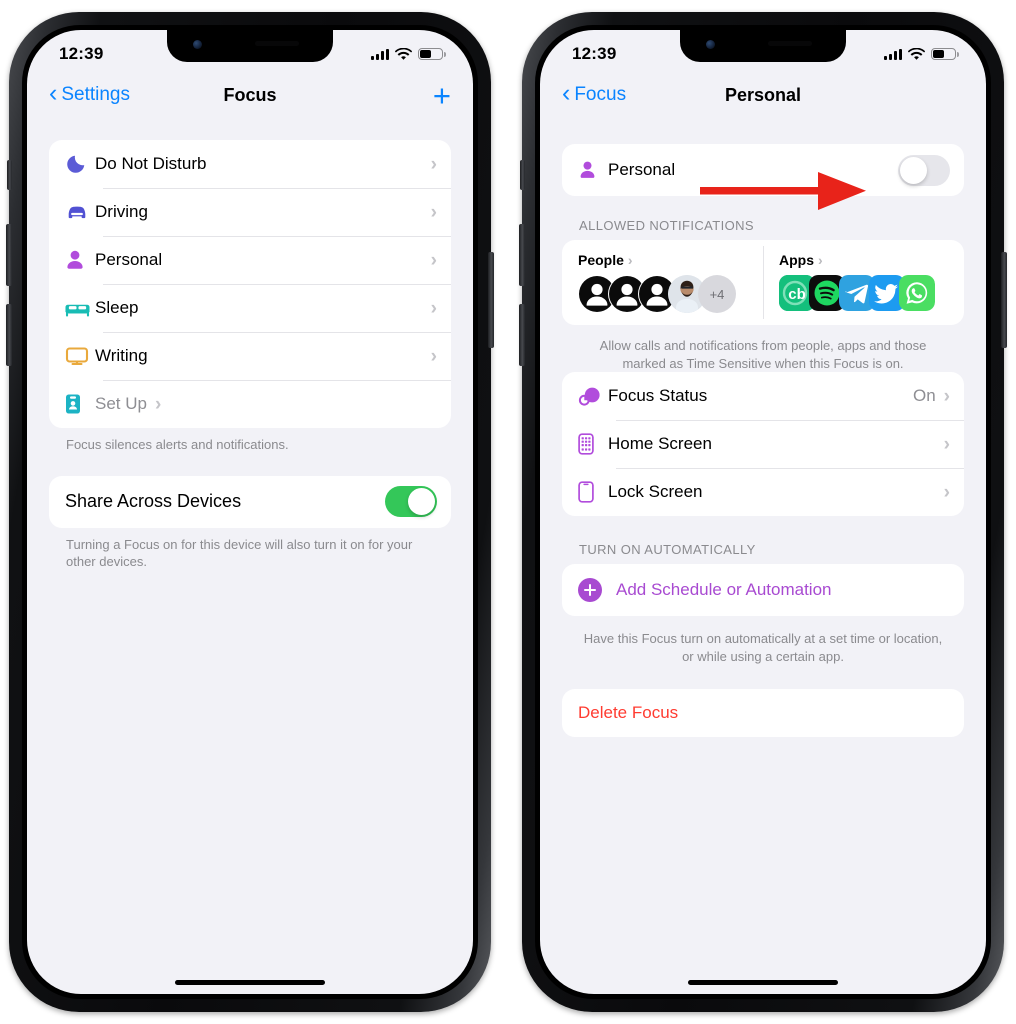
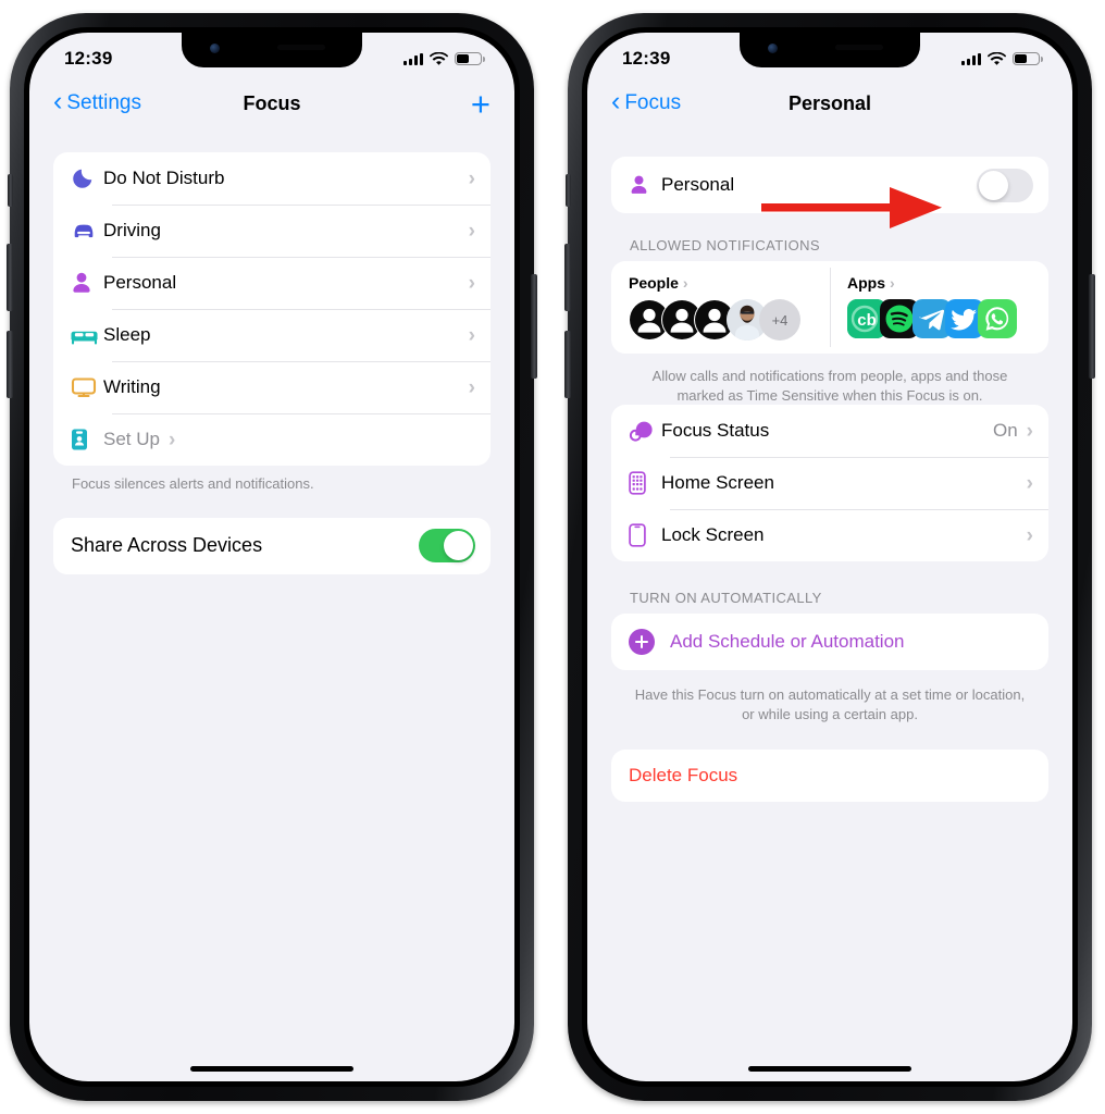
  12:39
  ‹
  Settings
  Focus
  +
  Do Not Disturb
  ›
  Driving
  ›
  Personal
  ›
  Sleep
  ›
  Writing
  ›
  Set Up
  ›
  Focus silences alerts and notifications.
  Share Across Devices
- Turning a Focus on for this device will also turn it on for your other devices.
  12:39
  ‹
  Focus
  Personal
  Personal
  ALLOWED NOTIFICATIONS
  People
  ›
  +4
  Apps
  ›
  cb
  Allow calls and notifications from people, apps and those marked as Time Sensitive when this Focus is on.
  Focus Status
  On
  ›
  Home Screen
  ›
  Lock Screen
  ›
  TURN ON AUTOMATICALLY
  Add Schedule or Automation
  Have this Focus turn on automatically at a set time or location, or while using a certain app.
  Delete Focus
